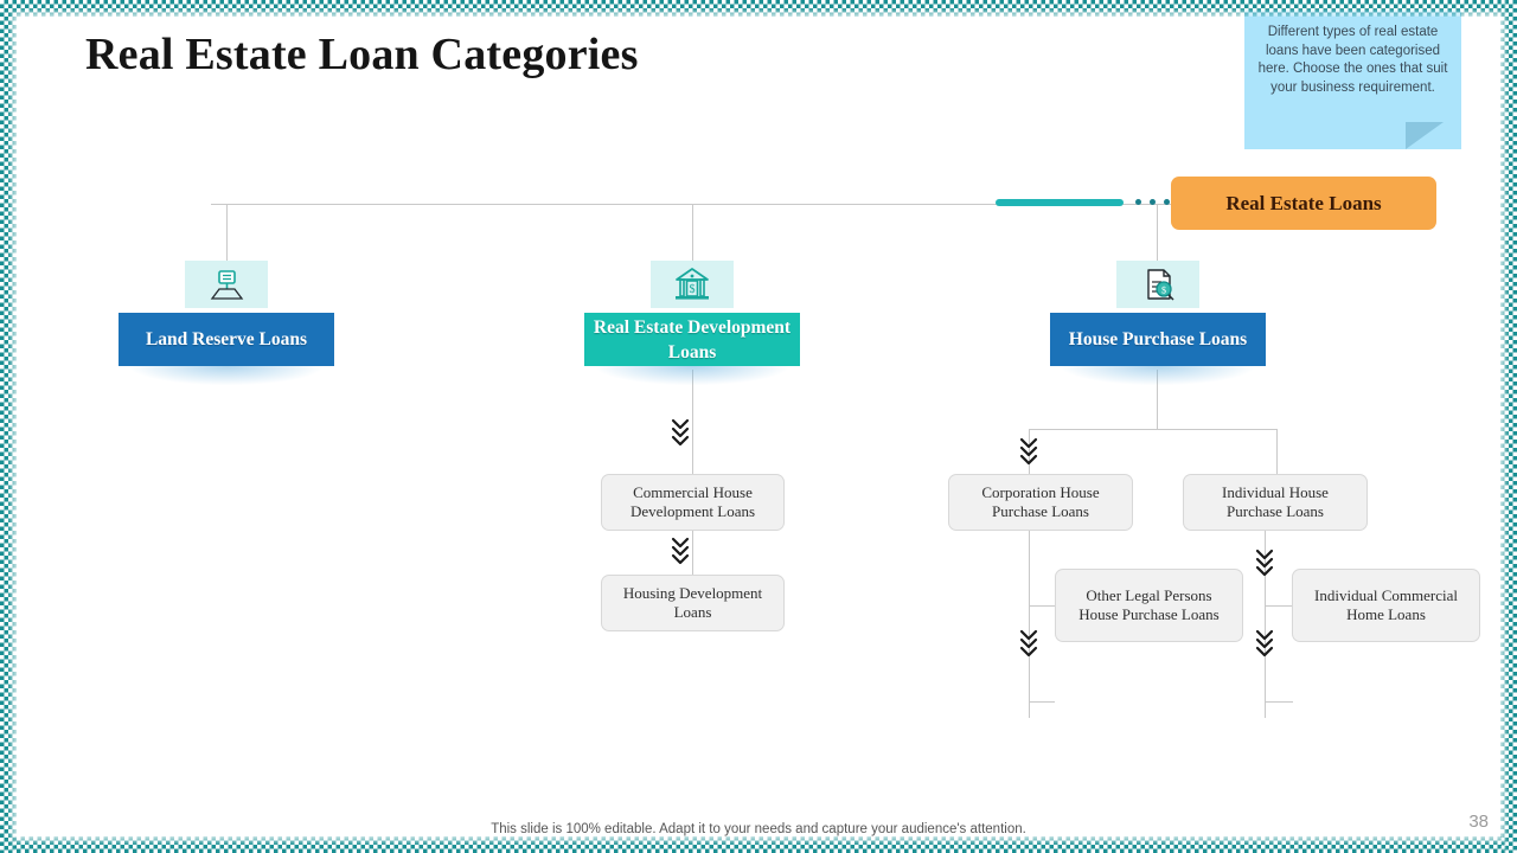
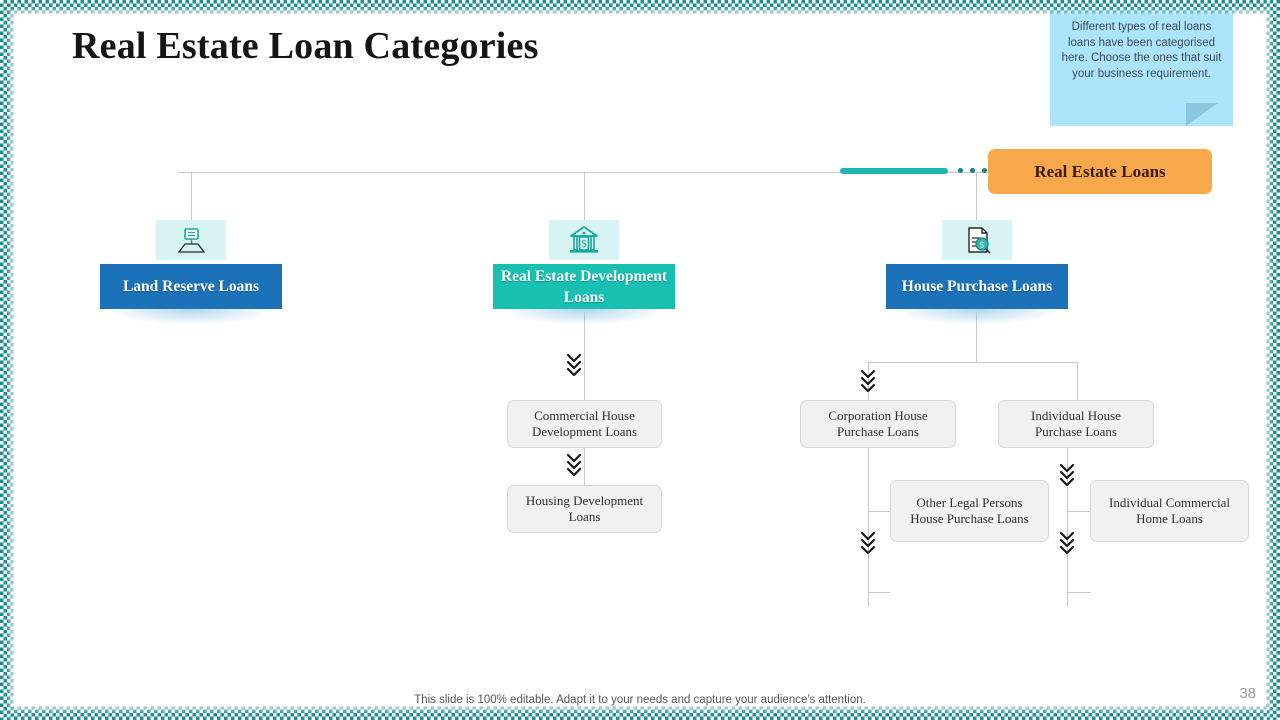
  Real Estate Loan Categories
- Different types of real estate loans have been categorised here. Choose the ones that suit your business requirement.
+ Different types of real loans loans have been categorised here. Choose the ones that suit your business requirement.
  Real Estate Loans
  Land Reserve Loans
  $
  Real Estate Development Loans
  $
  House Purchase Loans
  Commercial House Development Loans
  Housing Development Loans
  Corporation House Purchase Loans
  Individual House Purchase Loans
  Other Legal Persons House Purchase Loans
  Individual Commercial Home Loans
  This slide is 100% editable. Adapt it to your needs and capture your audience's attention.
  38
